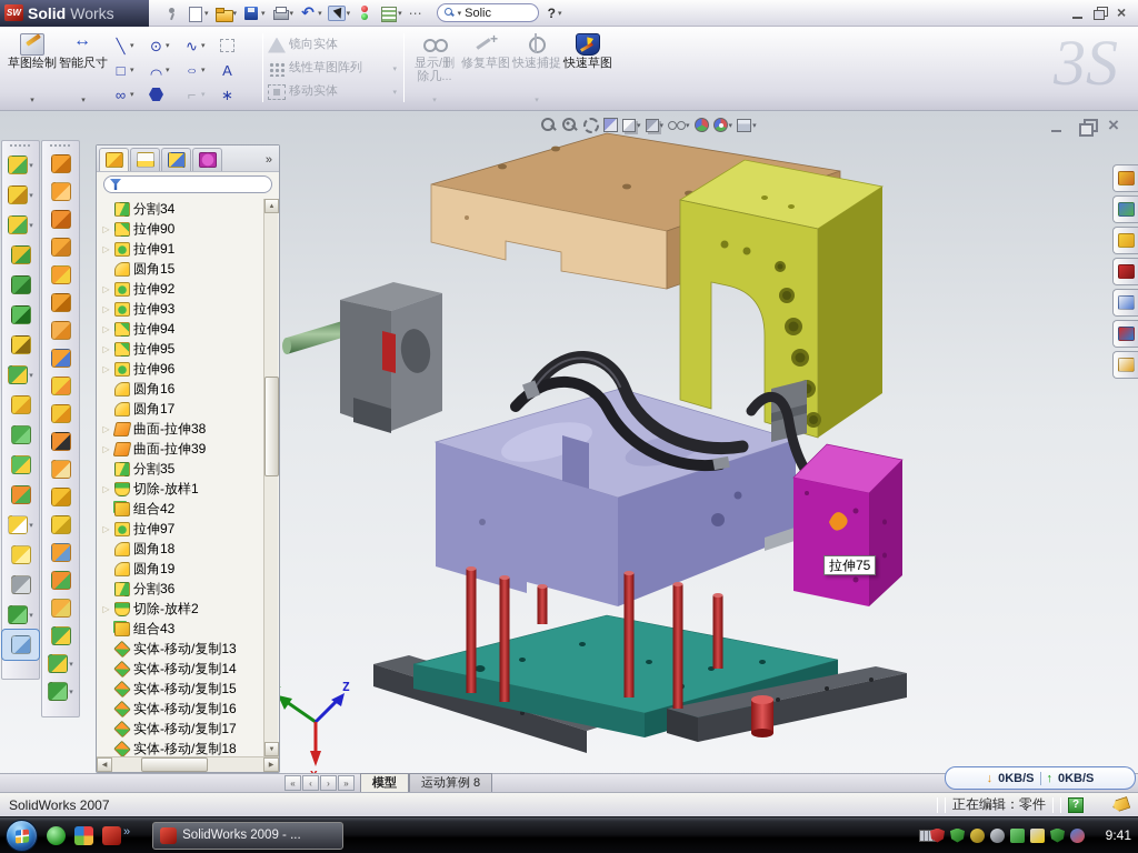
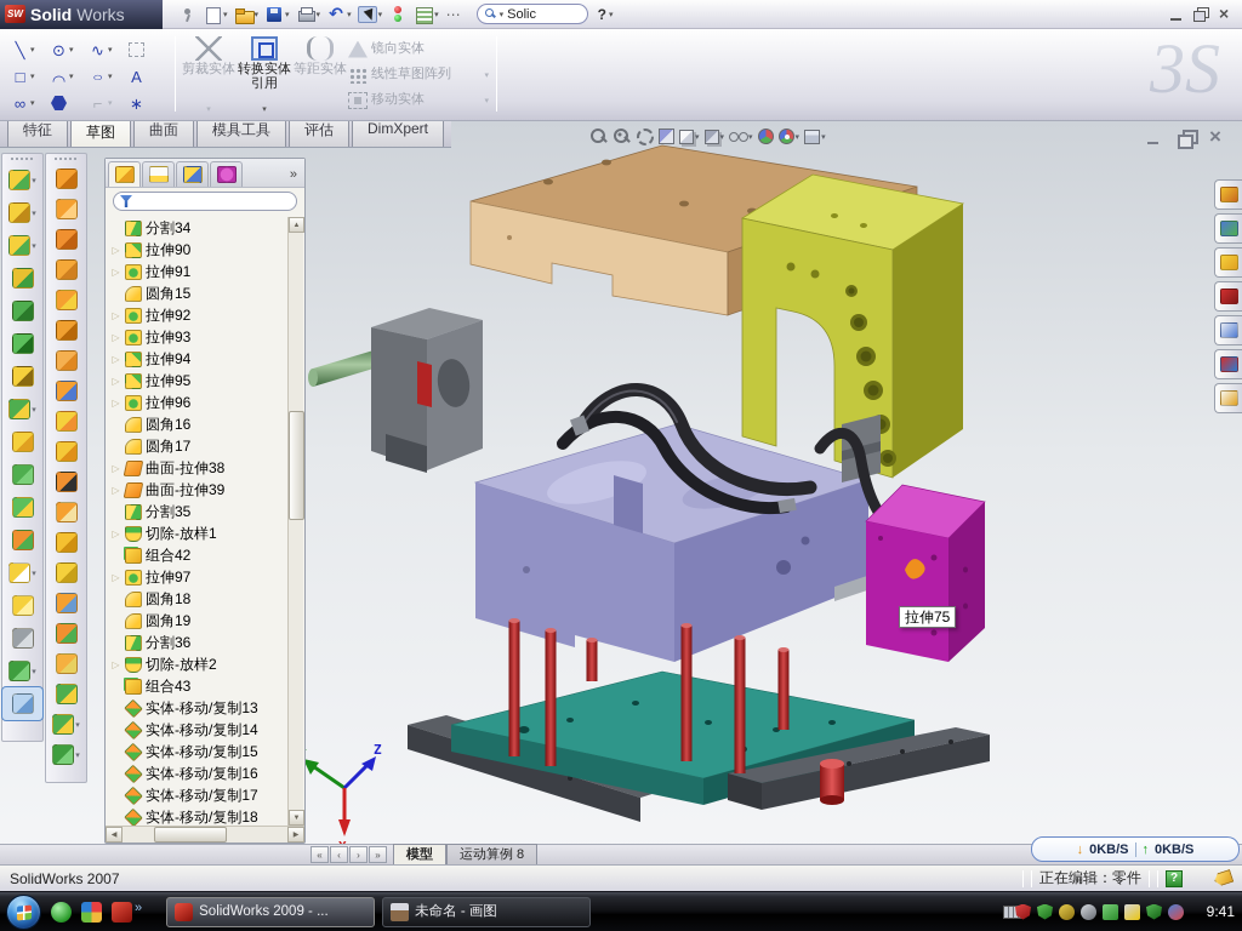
  SW
  Solid
  Works
  Solic
  ?
- 草图绘制
- 智能尺寸
  ╲
  ⊙
  ∿
  □
  ◠
  A
  ∞
  ⌐
  ∗
+ 剪裁实体
+ 转换实体引用
+ 等距实体
  镜向实体
  线性草图阵列
  移动实体
- 显示/删除几...
- 修复草图
- 快速捕捉
- 快速草图
  3S
  Z
+ 特征
+ 草图
+ 曲面
+ 模具工具
+ 评估
+ DimXpert
  »
  分割34
  ▷
  拉伸90
  ▷
  拉伸91
  圆角15
  ▷
  拉伸92
  ▷
  拉伸93
  ▷
  拉伸94
  ▷
  拉伸95
  ▷
  拉伸96
  圆角16
  圆角17
  ▷
  曲面-拉伸38
  ▷
  曲面-拉伸39
  分割35
  ▷
  切除-放样1
  组合42
  ▷
  拉伸97
  圆角18
  圆角19
  分割36
  ▷
  切除-放样2
  组合43
  实体-移动/复制13
  实体-移动/复制14
  实体-移动/复制15
  实体-移动/复制16
  实体-移动/复制17
  实体-移动/复制18
  拉伸75
  «
  ‹
  ›
  »
  模型
  运动算例 8
  SolidWorks 2007
  正在编辑：零件
  ?
  ↓
  0KB/S
  ↑
  0KB/S
  »
  SolidWorks 2009 - ...
+ 未命名 - 画图
  9:41
